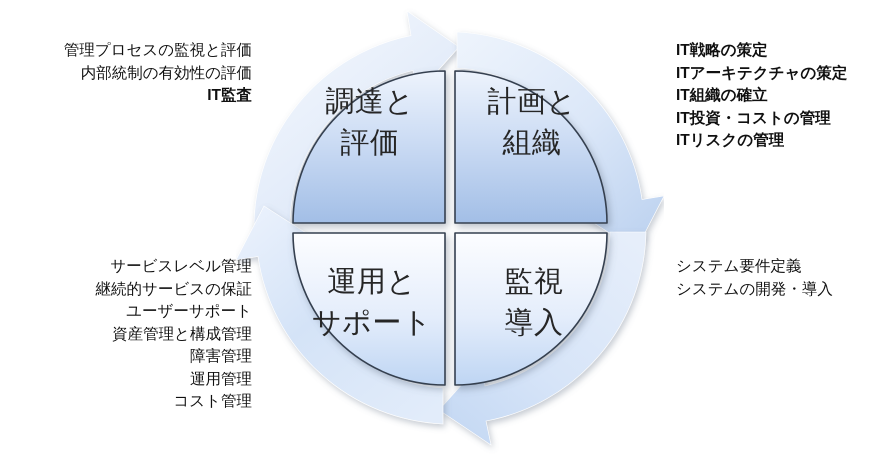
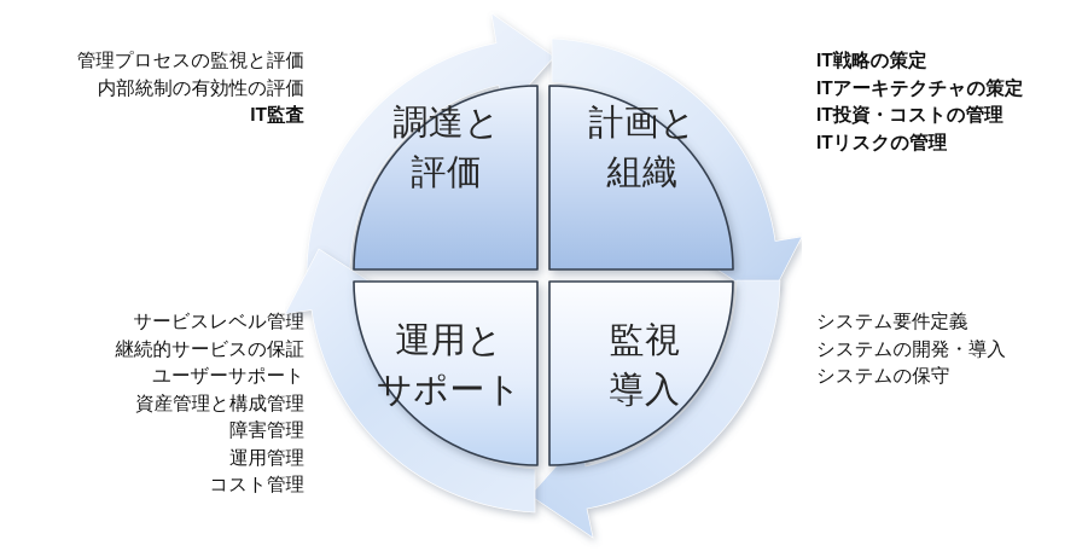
  管理プロセスの監視と評価
  内部統制の有効性の評価
  IT監査
  IT戦略の策定
  ITアーキテクチャの策定
- IT組織の確立
  IT投資・コストの管理
  ITリスクの管理
  サービスレベル管理
  継続的サービスの保証
  ユーザーサポート
  資産管理と構成管理
  障害管理
  運用管理
  コスト管理
  システム要件定義
  システムの開発・導入
+ システムの保守
  調達と
  評価
  計画と
  組織
  運用と
  サポート
  監視
  導入
